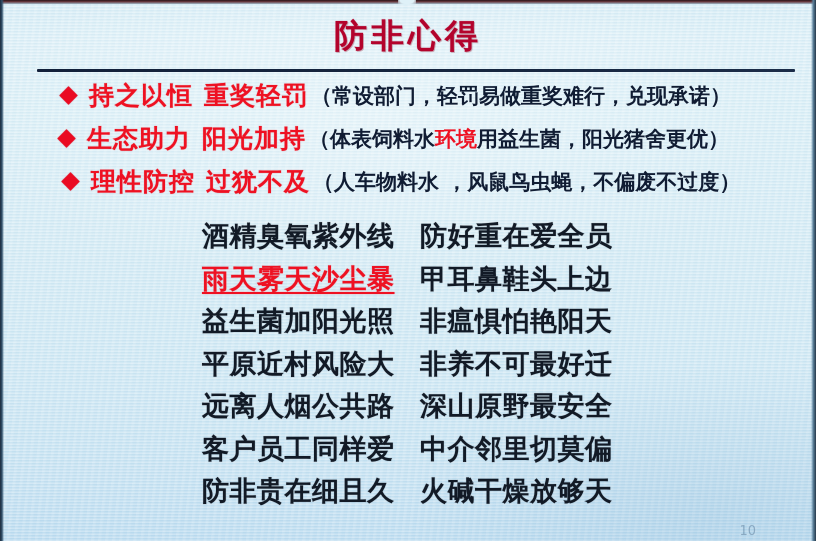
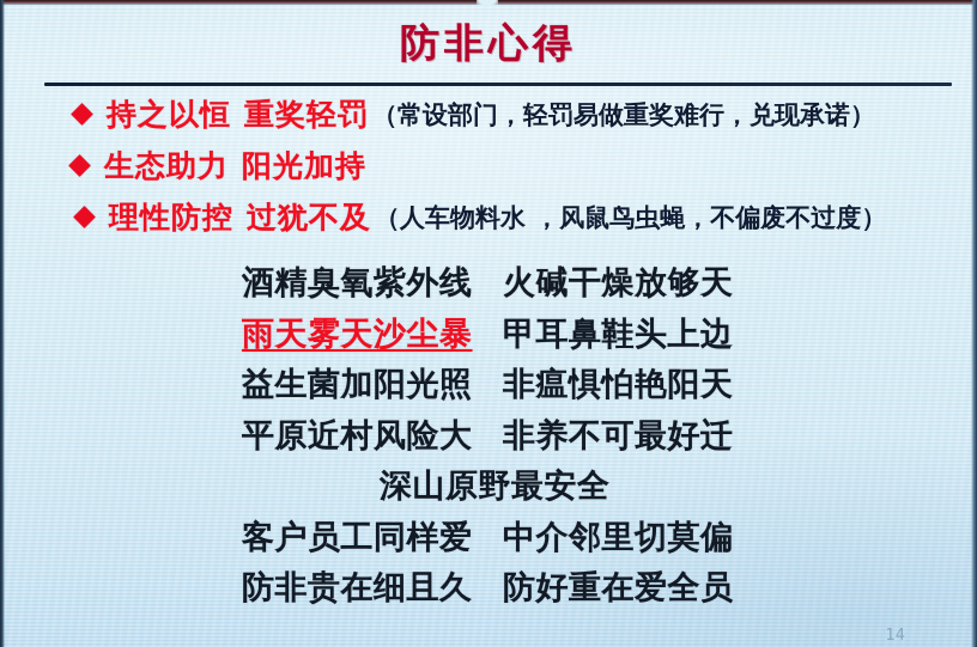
  防非心得
  持之以恒
  重奖轻罚
  （常设部门，轻罚易做重奖难行，兑现承诺）
  生态助力
  阳光加持
- （体表饲料水环境用益生菌，阳光猪舍更优）
  理性防控
  过犹不及
  （人车物料水 ，风鼠鸟虫蝇，不偏废不过度）
  酒精臭氧紫外线
- 防好重在爱全员
+ 火碱干燥放够天
  雨天雾天沙尘暴
  甲耳鼻鞋头上边
  益生菌加阳光照
  非瘟惧怕艳阳天
  平原近村风险大
  非养不可最好迁
- 远离人烟公共路
  深山原野最安全
  客户员工同样爱
  中介邻里切莫偏
  防非贵在细且久
- 火碱干燥放够天
+ 防好重在爱全员
- 10
+ 14
